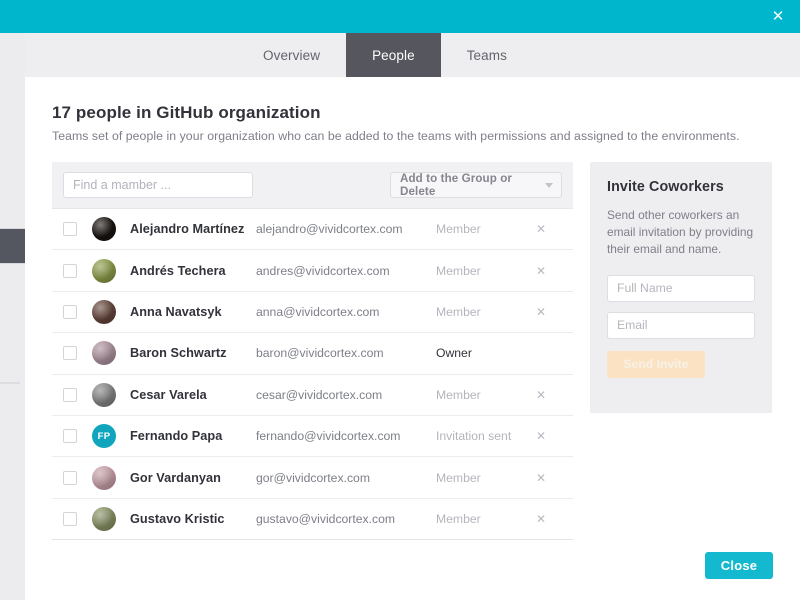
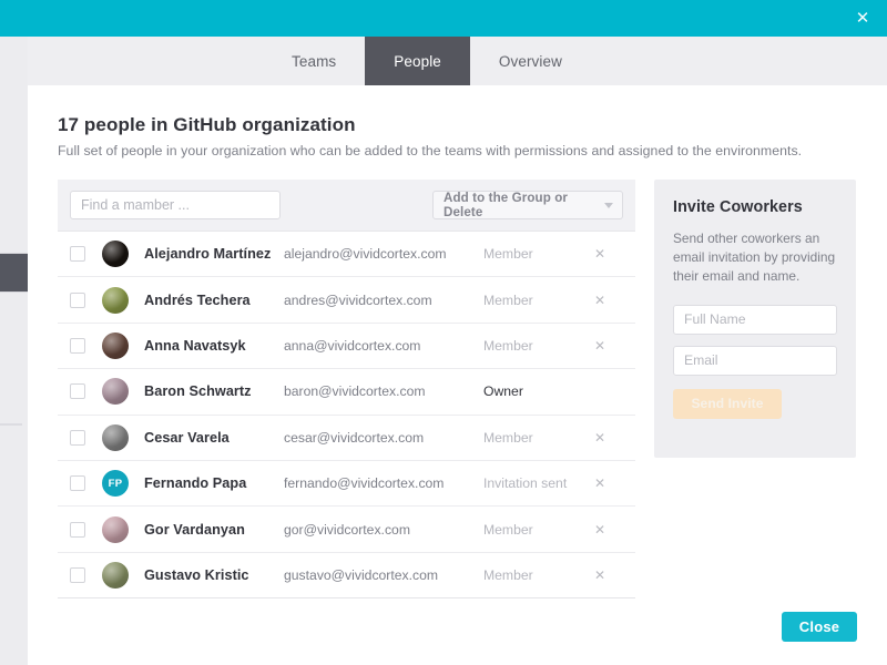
  ✕
- Overview
+ Teams
  People
- Teams
+ Overview
  17 people in GitHub organization
- Teams set of people in your organization who can be added to the teams with permissions and assigned to the environments.
+ Full set of people in your organization who can be added to the teams with permissions and assigned to the environments.
  Find a mamber ...
  Add to the Group or Delete
  Alejandro Martínez
  alejandro@vividcortex.com
  Member
  ✕
  Andrés Techera
  andres@vividcortex.com
  Member
  ✕
  Anna Navatsyk
  anna@vividcortex.com
  Member
  ✕
  Baron Schwartz
  baron@vividcortex.com
  Owner
  Cesar Varela
  cesar@vividcortex.com
  Member
  ✕
  FP
  Fernando Papa
  fernando@vividcortex.com
  Invitation sent
  ✕
  Gor Vardanyan
  gor@vividcortex.com
  Member
  ✕
  Gustavo Kristic
  gustavo@vividcortex.com
  Member
  ✕
  Invite Coworkers
  Send other coworkers an email invitation by providing their email and name.
  Full Name
  Email
  Send Invite
  Close
